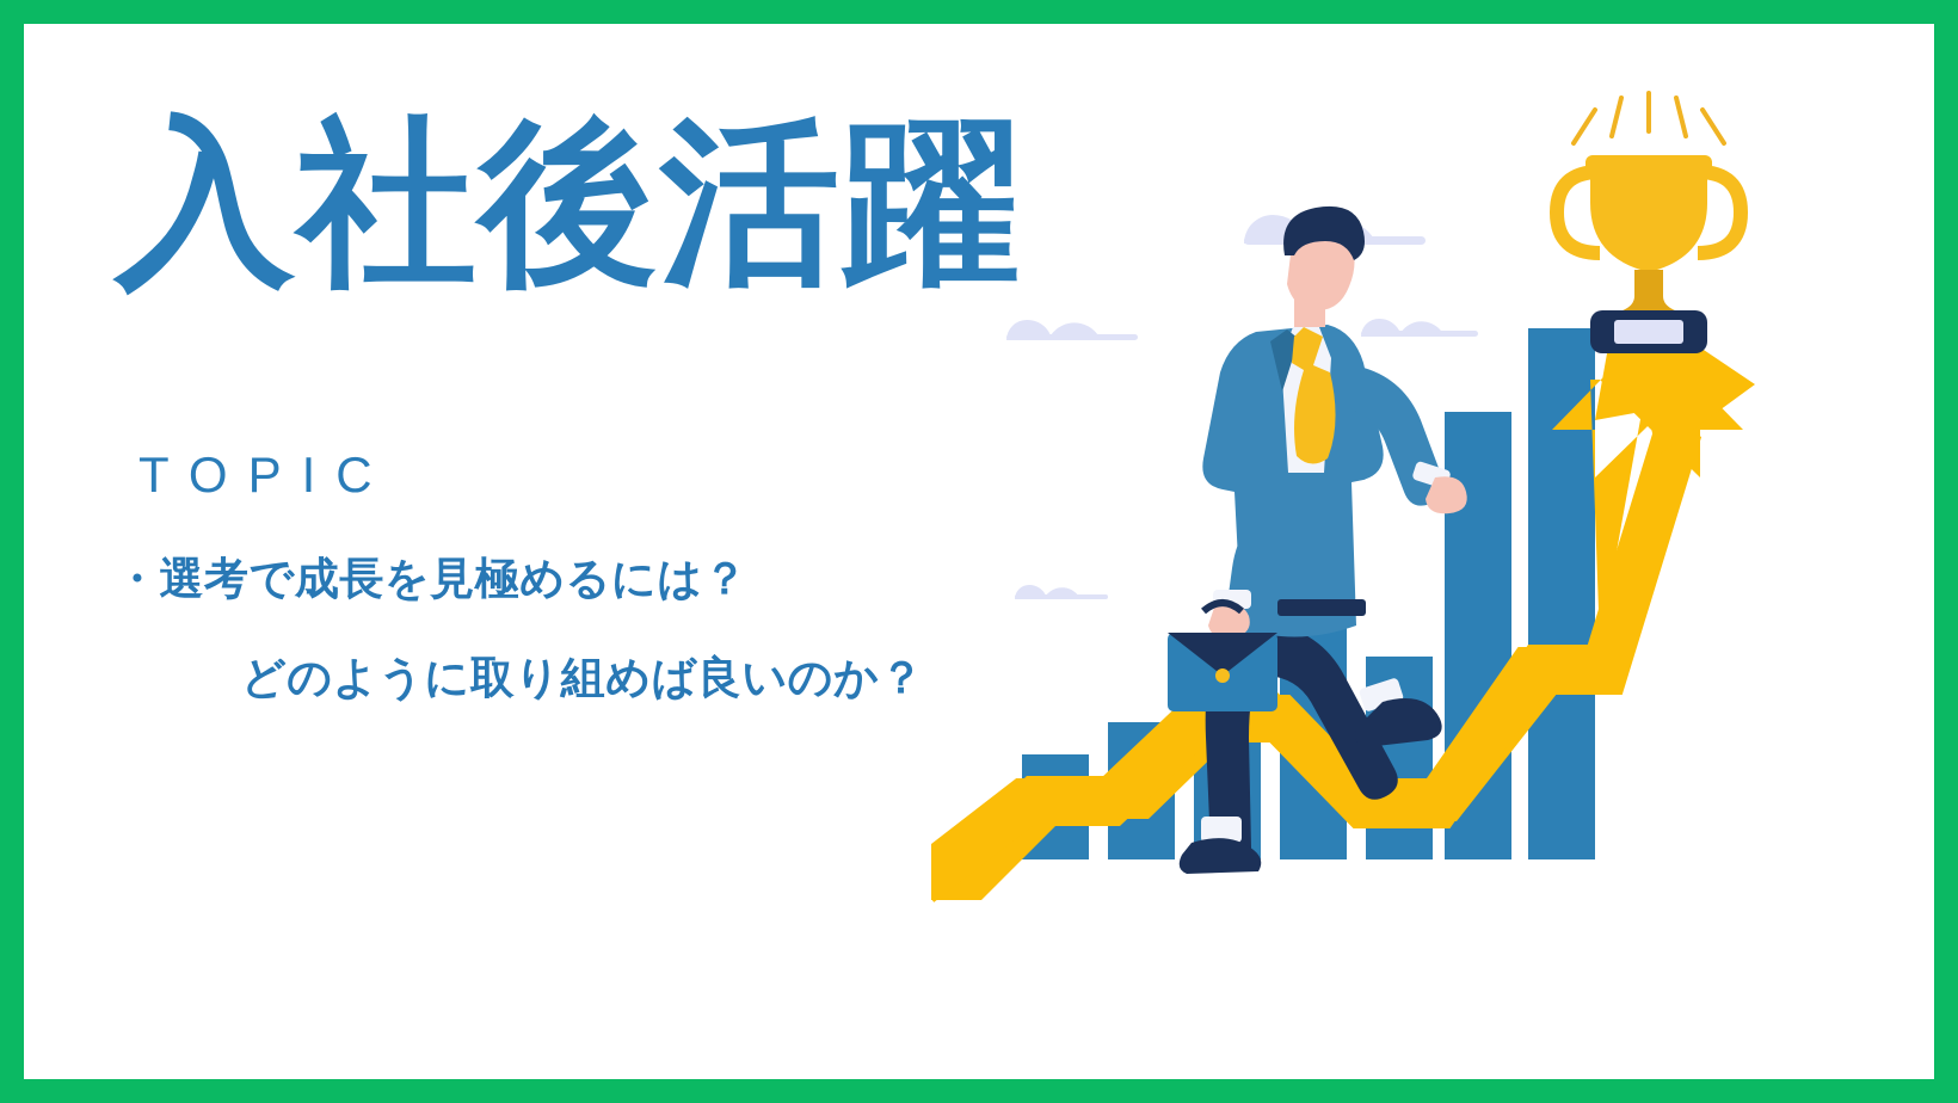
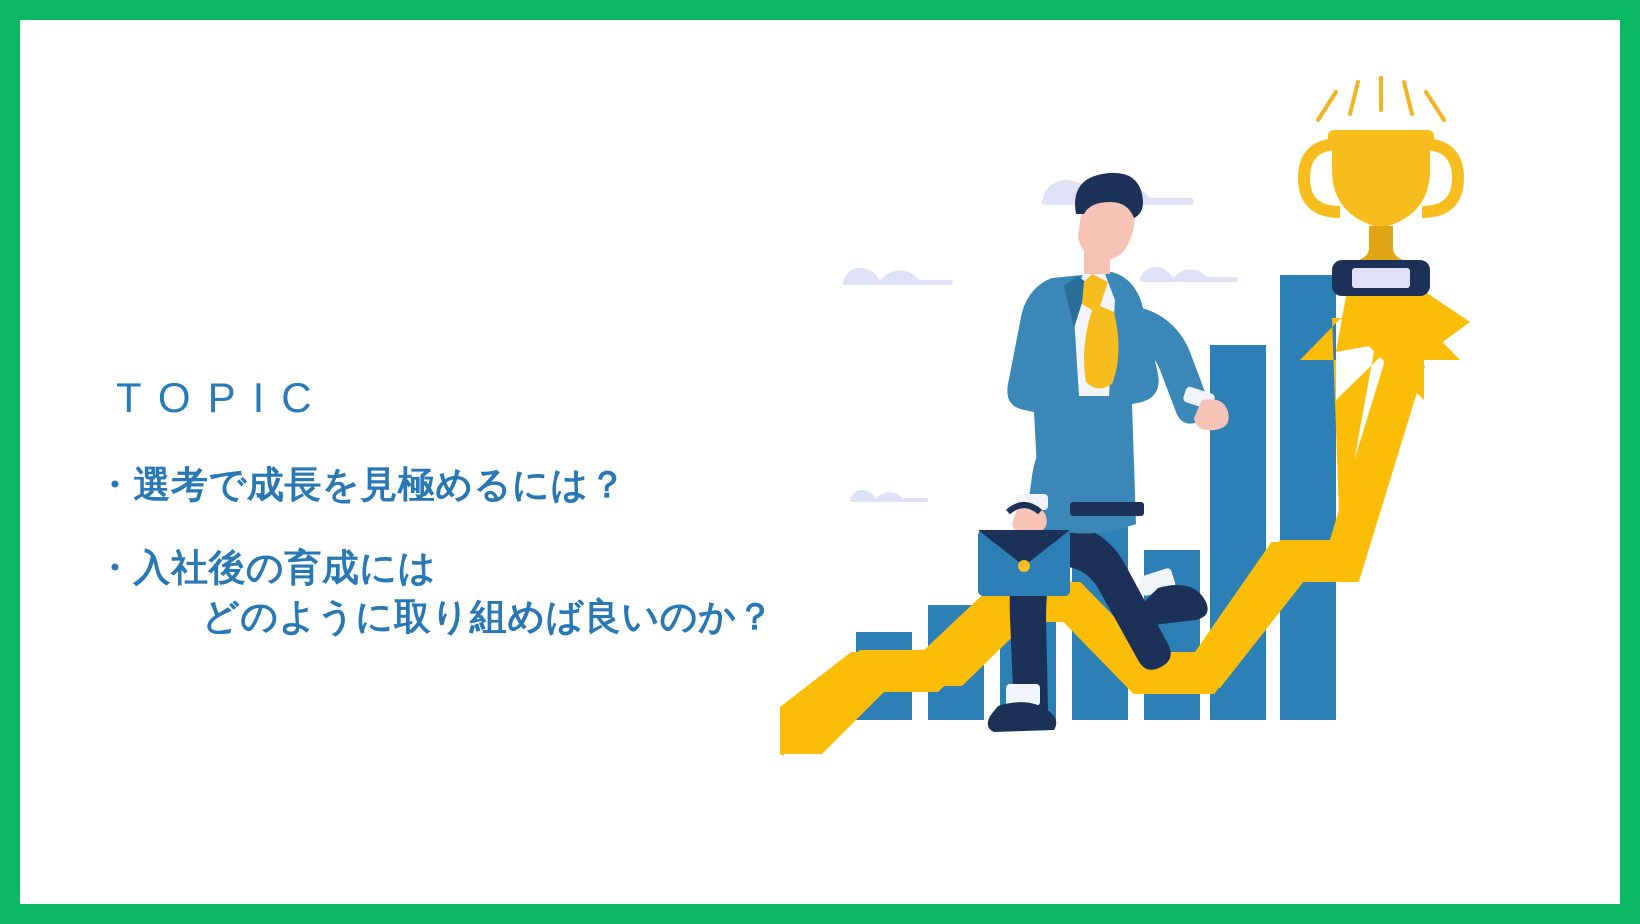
- 入社後活躍
  TOPIC
  ・選考で成長を見極めるには？
+ ・入社後の育成には
  どのように取り組めば良いのか？
